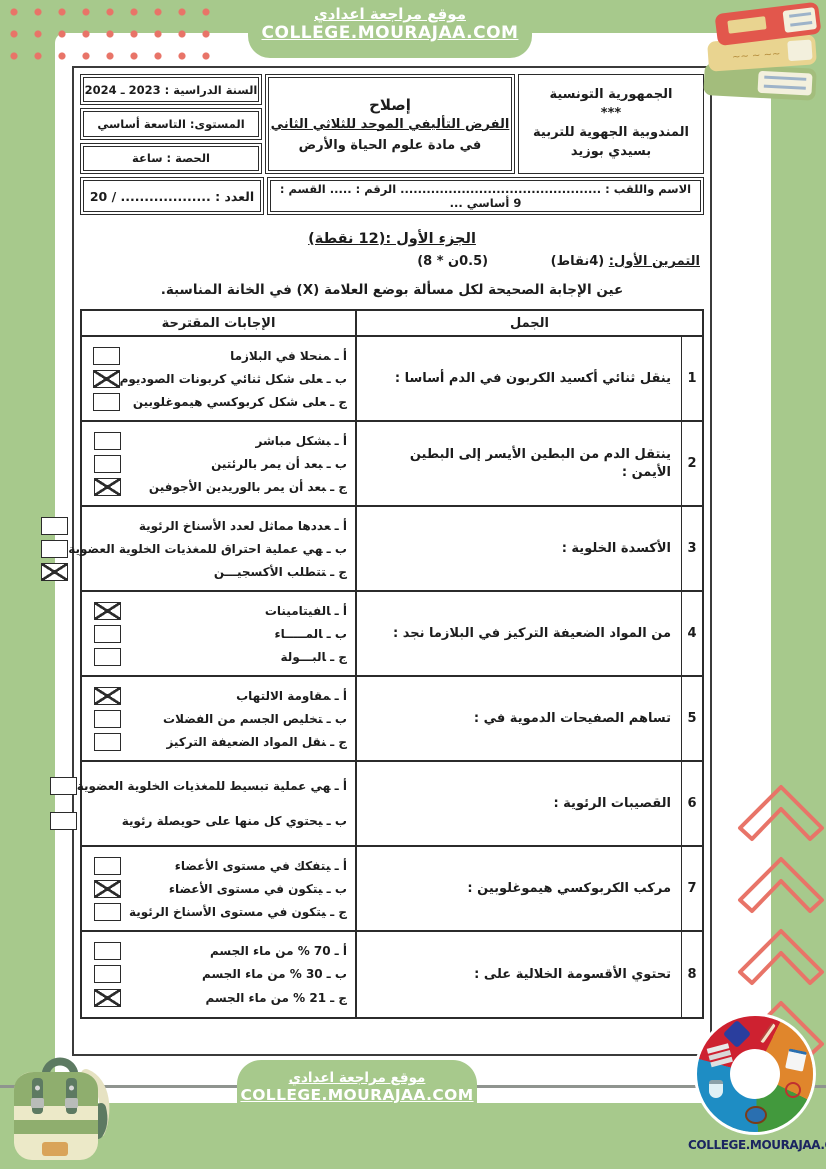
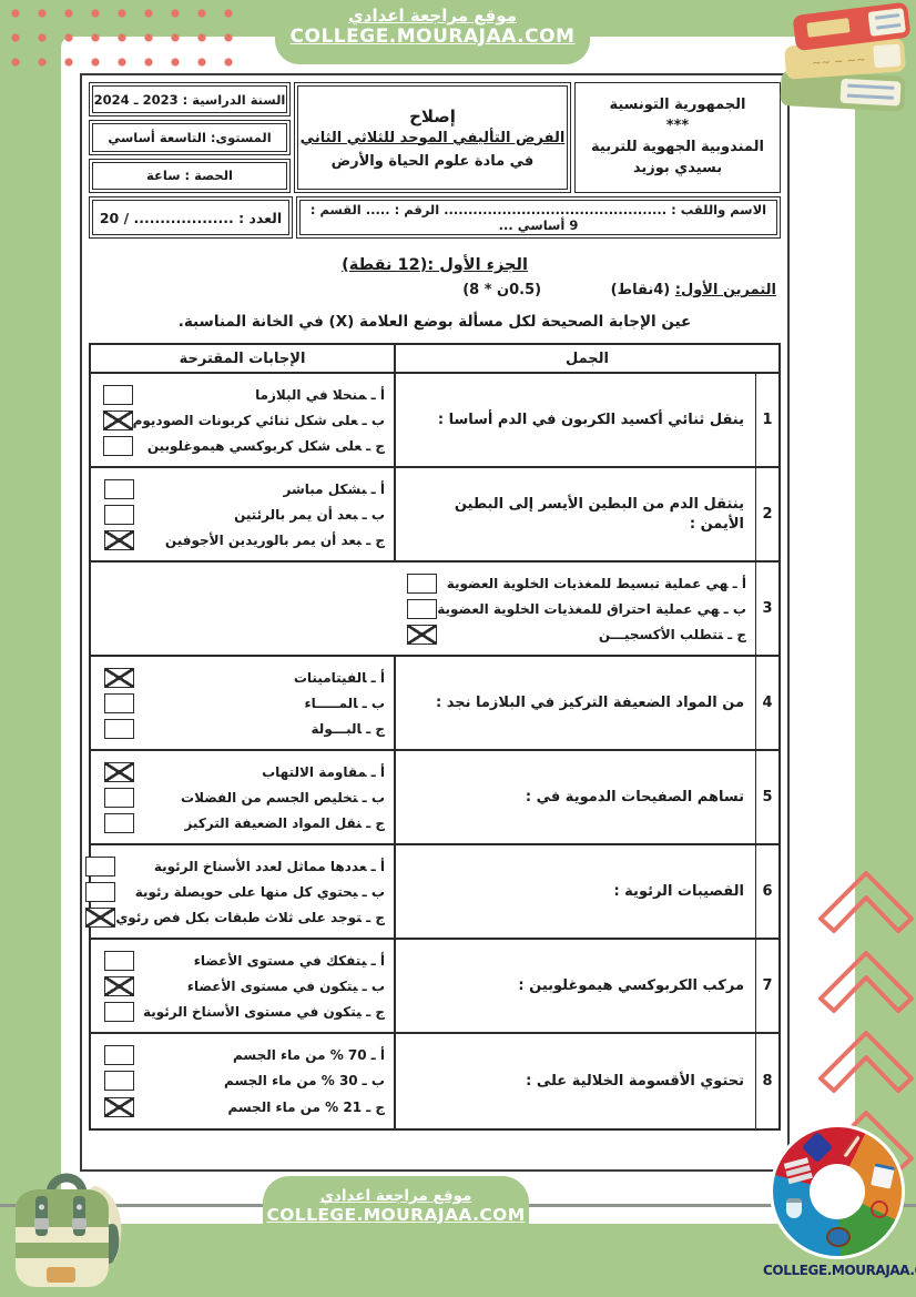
  الجمهورية التونسية
  ***
  المندوبية الجهوية للتربية
  بسيدي بوزيد
  إصلاح
  الفرض التأليفي الموحد للثلاثي الثاني
  في مادة علوم الحياة والأرض
  السنة الدراسية : 2023 ـ 2024
  المستوى: التاسعة أساسي
  الحصة : ساعة
  الاسم واللقب : .............................................. الرقم : ..... القسم : 9 أساسي ...
  العدد : ................... / 20
  الجزء الأول :(12 نقطة)
  التمرين الأول: (4نقاط) (0.5ن * 8)
  عين الإجابة الصحيحة لكل مسألة بوضع العلامة (X) في الخانة المناسبة.
  الجمل
  الإجابات المقترحة
  1
  ينقل ثنائي أكسيد الكربون في الدم أساسا :
  أ ـمنحلا في البلازما
  ب ـعلى شكل ثنائي كربونات الصوديوم
  ج ـعلى شكل كربوكسي هيموغلوبين
  2
  ينتقل الدم من البطين الأيسر إلى البطين الأيمن :
  أ ـبشكل مباشر
  ب ـبعد أن يمر بالرئتين
  ج ـبعد أن يمر بالوريدين الأجوفين
  3
- الأكسدة الخلوية :
- أ ـعددها مماثل لعدد الأسناخ الرئوية
+ أ ـهي عملية تبسيط للمغذيات الخلوية العضوية
  ب ـهي عملية احتراق للمغذيات الخلوية العضوية
  ج ـتتطلب الأكسجيـــن
  4
  من المواد الضعيفة التركيز في البلازما نجد :
  أ ـالفيتامينات
  ب ـالمـــــاء
  ج ـالبـــولة
  5
  تساهم الصفيحات الدموية في :
  أ ـمقاومة الالتهاب
  ب ـتخليص الجسم من الفضلات
  ج ـنقل المواد الضعيفة التركيز
  6
  القصيبات الرئوية :
- أ ـهي عملية تبسيط للمغذيات الخلوية العضوية
+ أ ـعددها مماثل لعدد الأسناخ الرئوية
  ب ـيحتوي كل منها على حويصلة رئوية
+ ج ـتوجد على ثلاث طبقات بكل فص رئوي
  7
  مركب الكربوكسي هيموغلوبين :
  أ ـيتفكك في مستوى الأعضاء
  ب ـيتكون في مستوى الأعضاء
  ج ـيتكون في مستوى الأسناخ الرئوية
  8
  تحتوي الأقسومة الخلالية على :
  أ ـ70 % من ماء الجسم
  ب ـ30 % من ماء الجسم
  ج ـ21 % من ماء الجسم
  موقع مراجعة اعدادي
  COLLEGE.MOURAJAA.COM
  موقع مراجعة اعدادي
  COLLEGE.MOURAJAA.COM
  COLLEGE.MOURAJAA.
